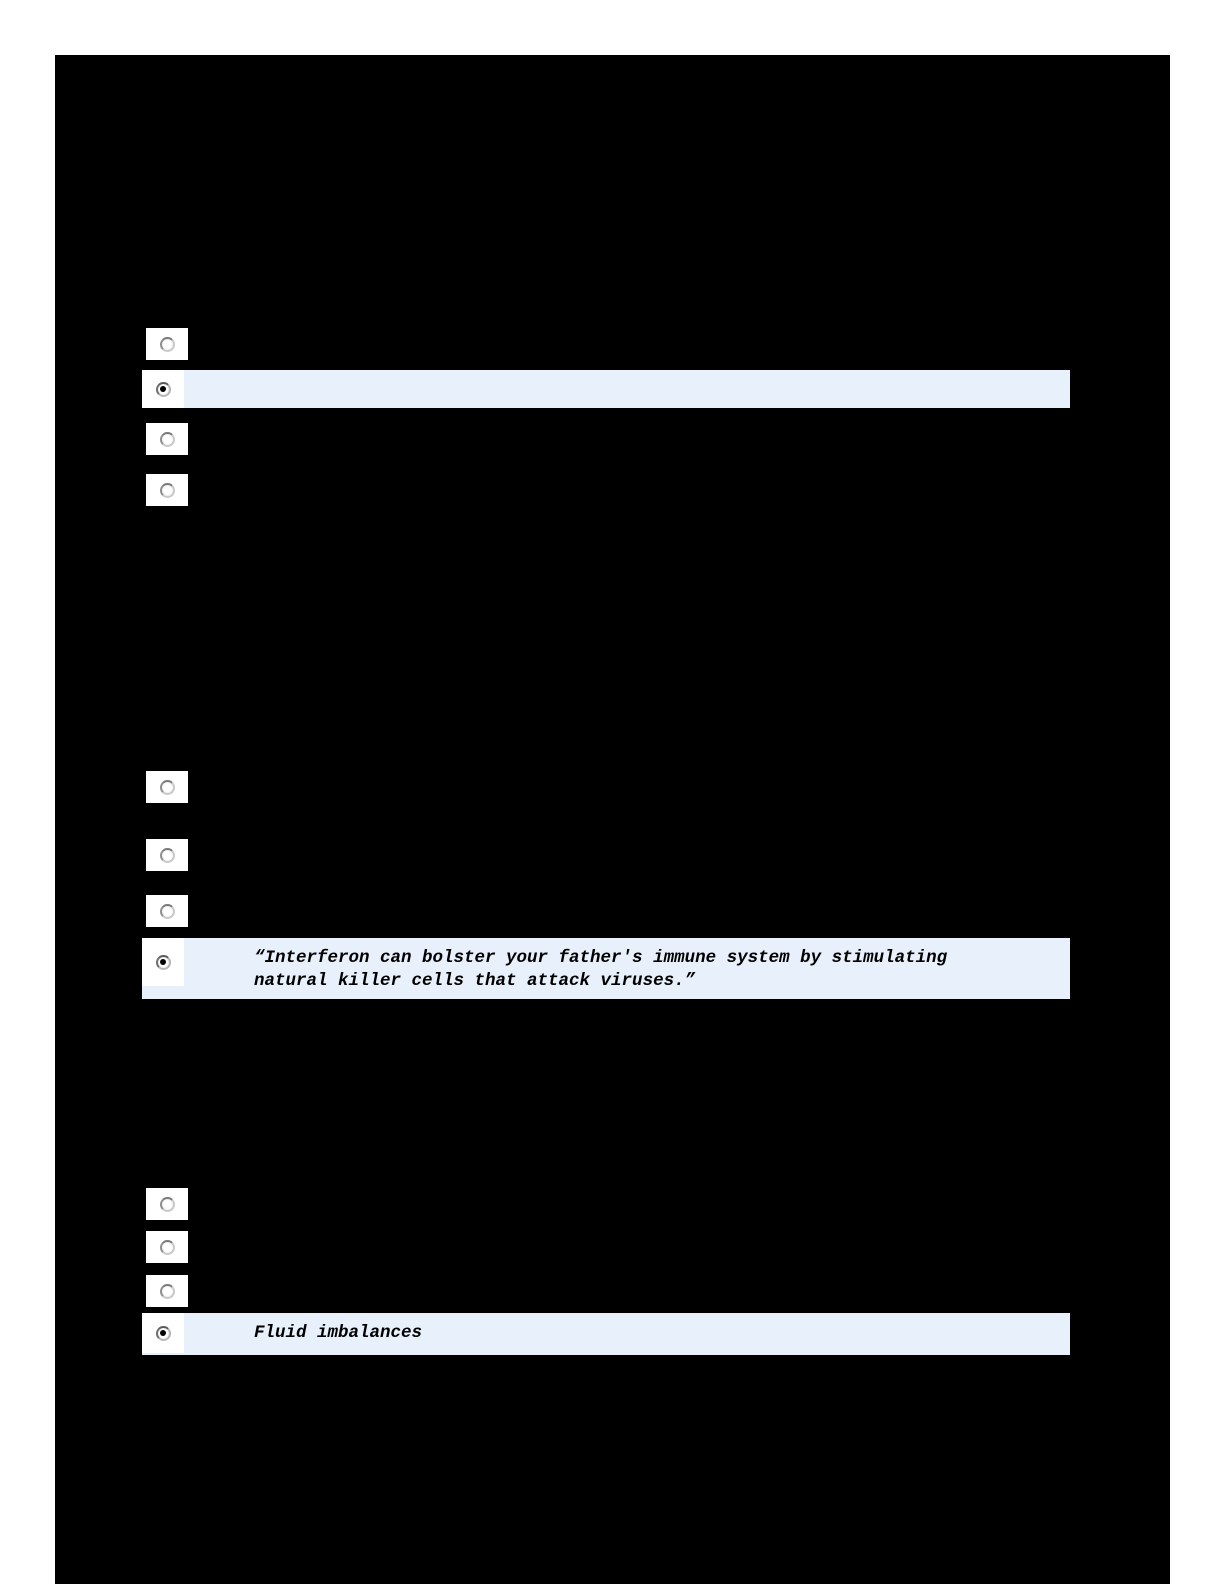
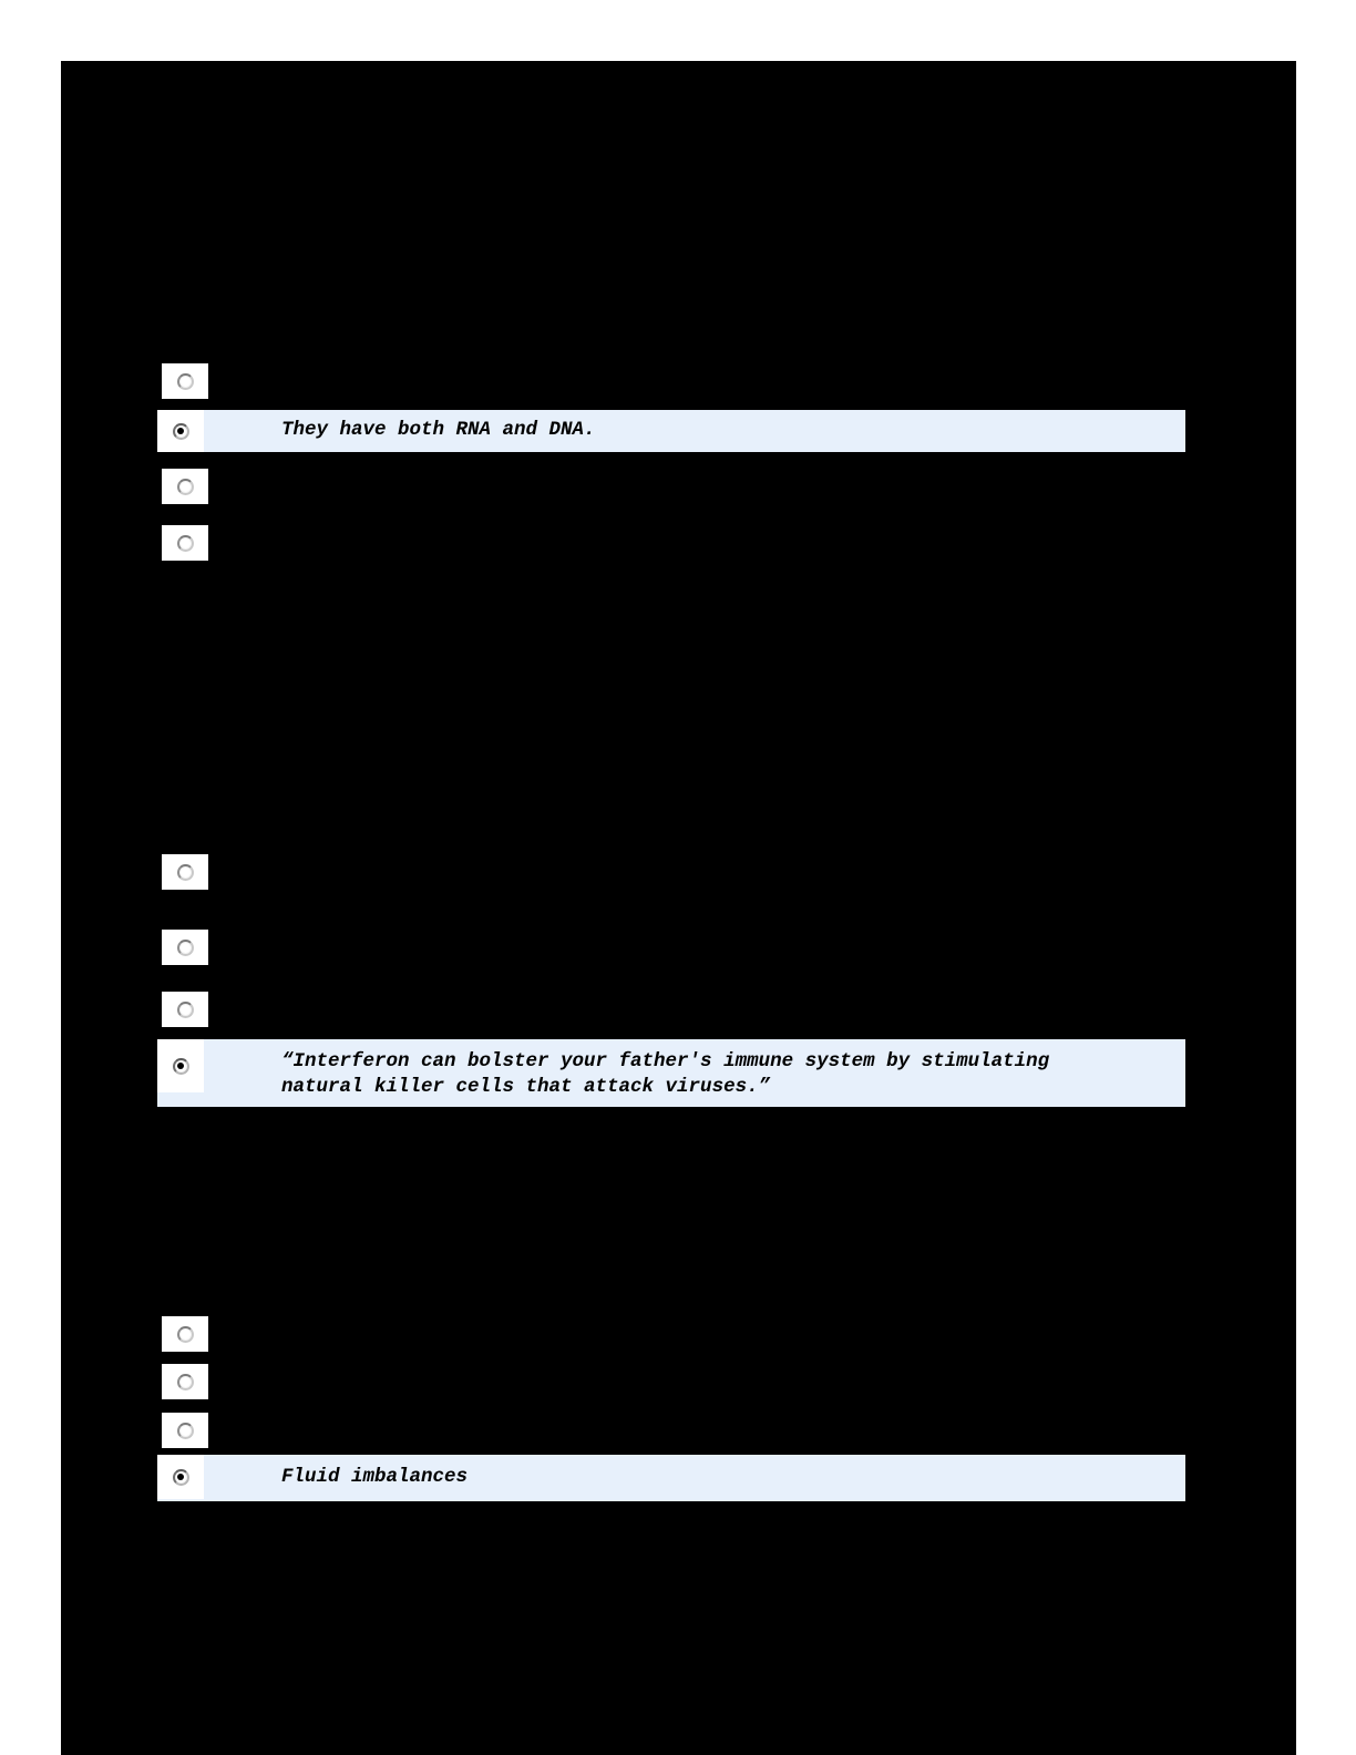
+ They have both RNA and DNA.
  “Interferon can bolster your father's immune system by stimulating
  natural killer cells that attack viruses.”
  Fluid imbalances
